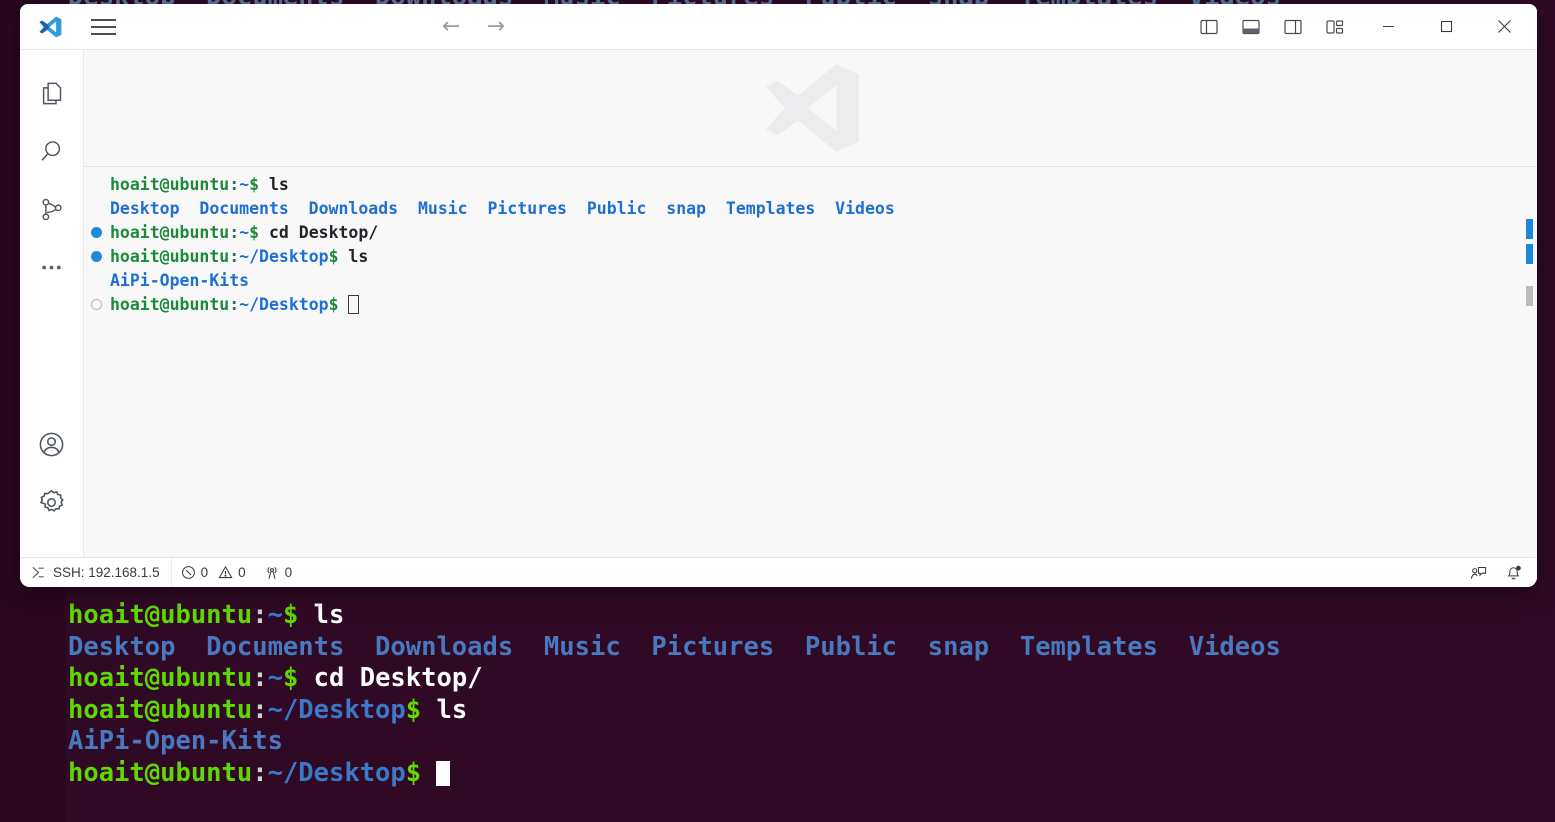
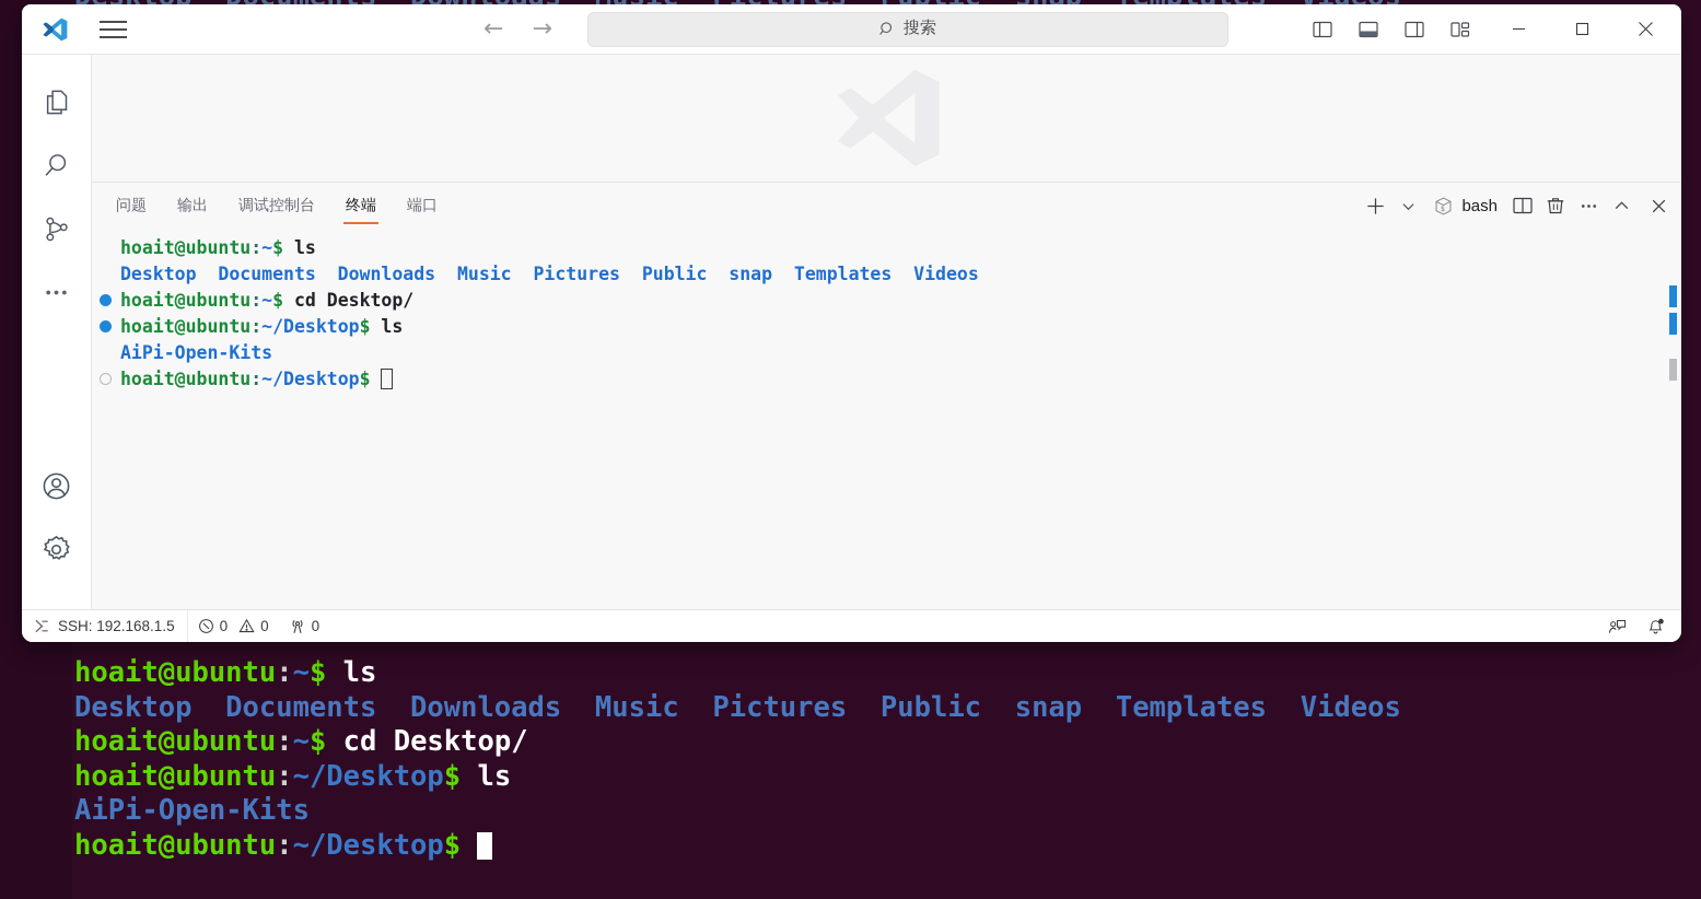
  hoait@ubuntu:~$ ls
  Desktop Documents Downloads Music Pictures Public snap Templates Videos
  hoait@ubuntu:~$ cd Desktop/
  hoait@ubuntu:~/Desktop$ ls
  AiPi-Open-Kits
  hoait@ubuntu:~/Desktop$
  ←
  →
+ 搜索
+ 问题
+ 输出
+ 调试控制台
+ 终端
+ 端口
+ $
+ bash
  hoait@ubuntu:~$ ls
  Desktop Documents Downloads Music Pictures Public snap Templates Videos
  hoait@ubuntu:~$ cd Desktop/
  hoait@ubuntu:~/Desktop$ ls
  AiPi-Open-Kits
  hoait@ubuntu:~/Desktop$
  SSH: 192.168.1.5
  0
  0
  0
